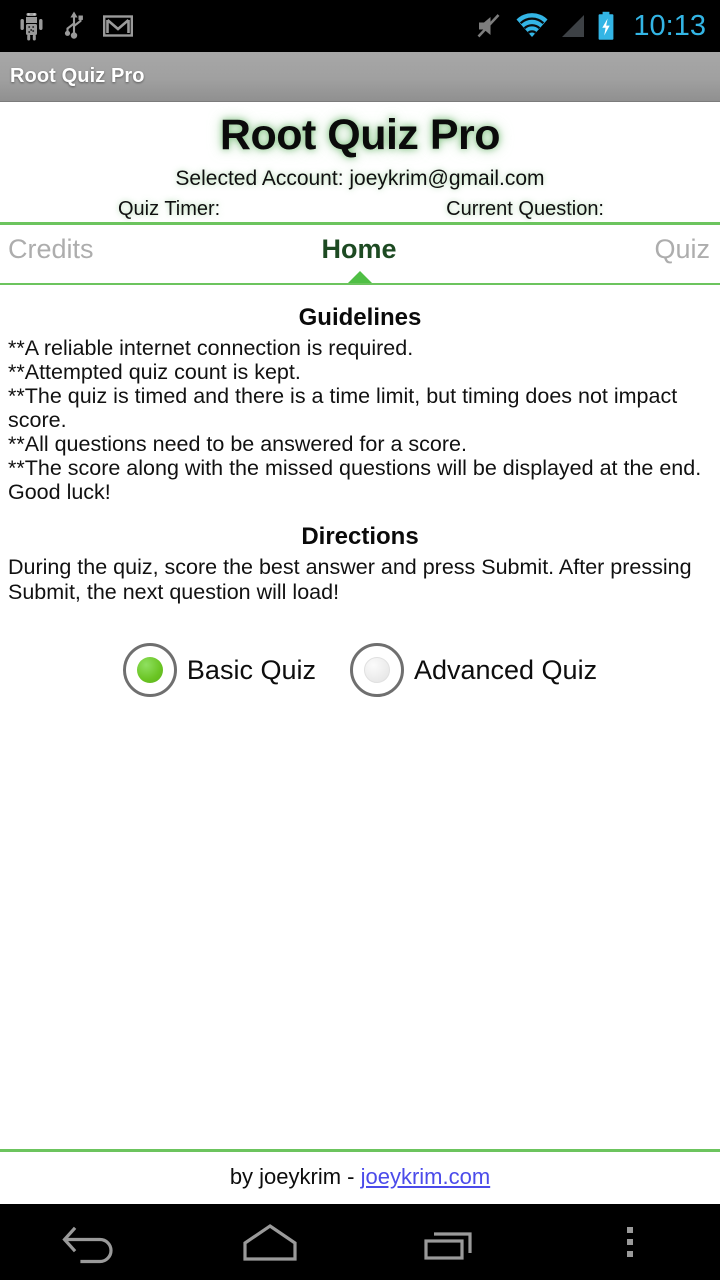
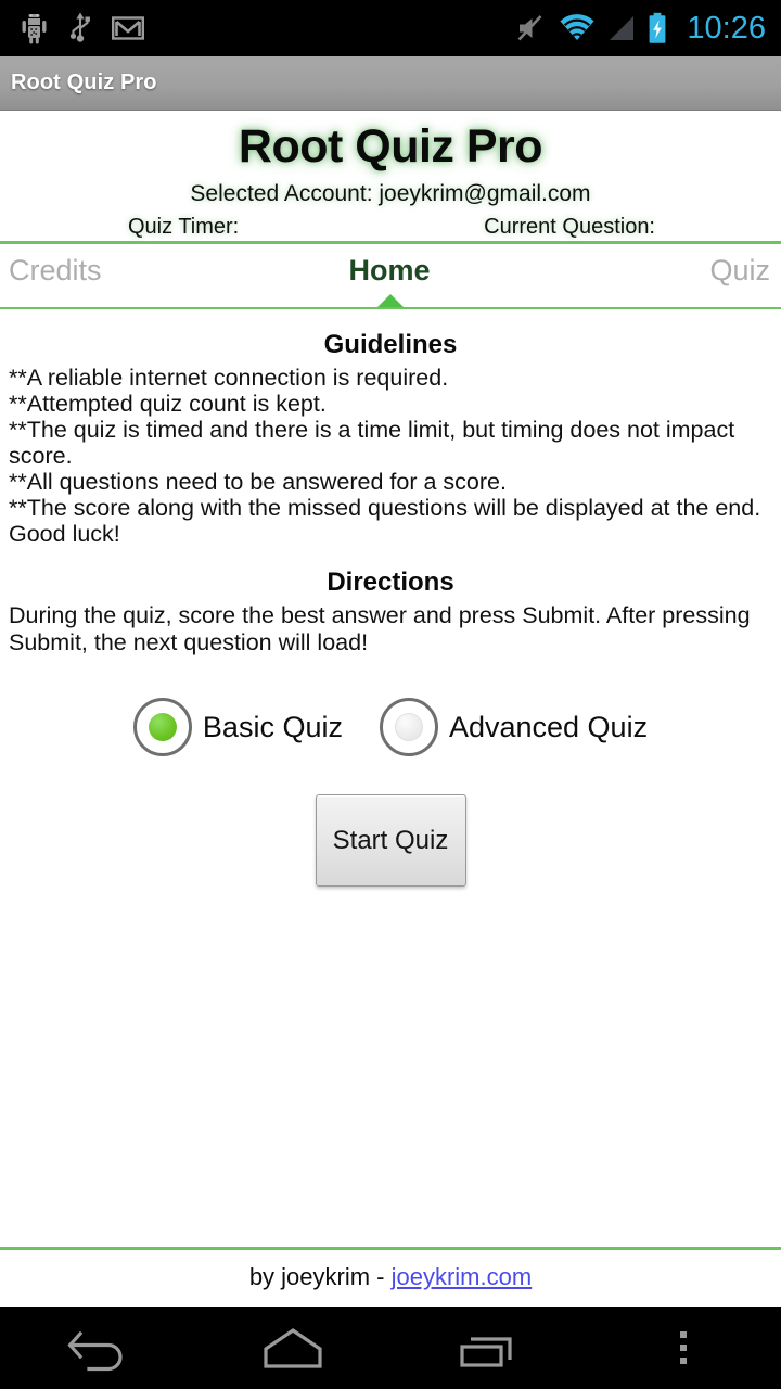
- 10:13
+ 10:26
  Root Quiz Pro
  Root Quiz Pro
  Selected Account: joeykrim@gmail.com
  Quiz Timer:
  Current Question:
  Credits
  Home
  Quiz
  Guidelines
  **A reliable internet connection is required.
  **Attempted quiz count is kept.
  **The quiz is timed and there is a time limit, but timing does not impact score.
  **All questions need to be answered for a score.
  **The score along with the missed questions will be displayed at the end. Good luck!
  Directions
  During the quiz, score the best answer and press Submit. After pressing Submit, the next question will load!
  Basic Quiz
  Advanced Quiz
+ Start Quiz
  by joeykrim - joeykrim.com
